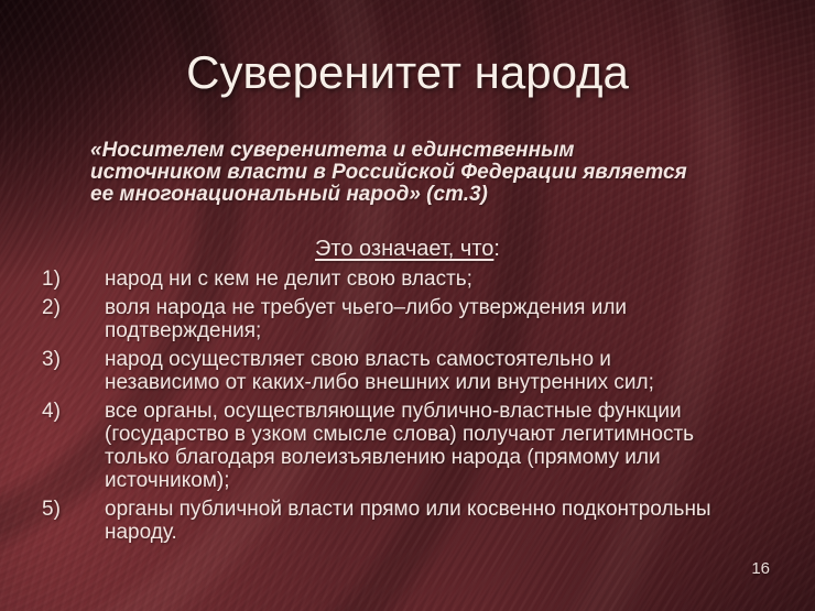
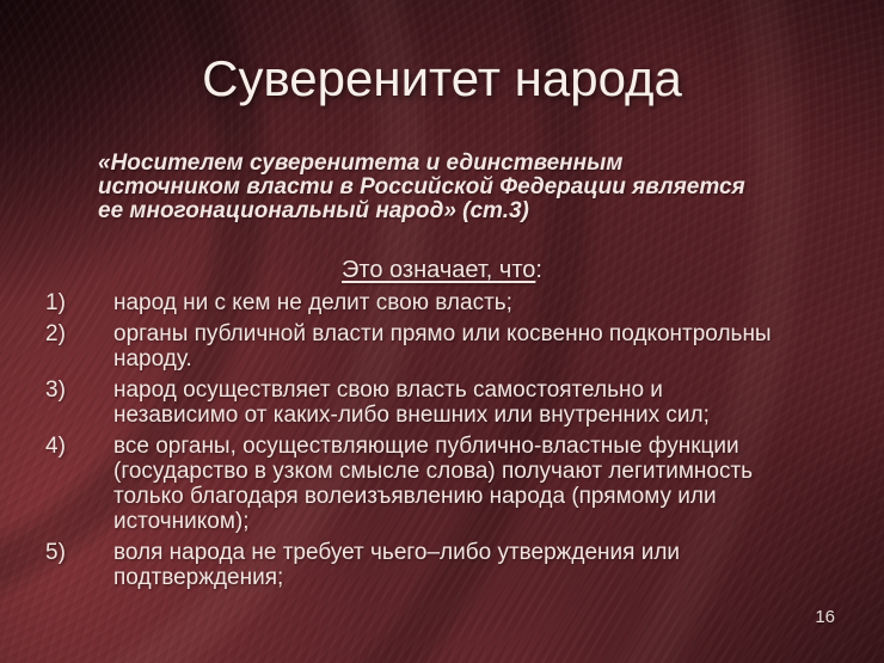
  Суверенитет народа
  «Носителем суверенитета и единственным источником власти в Российской Федерации является ее многонациональный народ» (ст.3)
  Это означает, что:
  1)
  народ ни с кем не делит свою власть;
  2)
- воля народа не требует чьего–либо утверждения или подтверждения;
+ органы публичной власти прямо или косвенно подконтрольны народу.
  3)
  народ осуществляет свою власть самостоятельно и независимо от каких-либо внешних или внутренних сил;
  4)
  все органы, осуществляющие публично-властные функции (государство в узком смысле слова) получают легитимность только благодаря волеизъявлению народа (прямому или источником);
  5)
- органы публичной власти прямо или косвенно подконтрольны народу.
+ воля народа не требует чьего–либо утверждения или подтверждения;
  16
